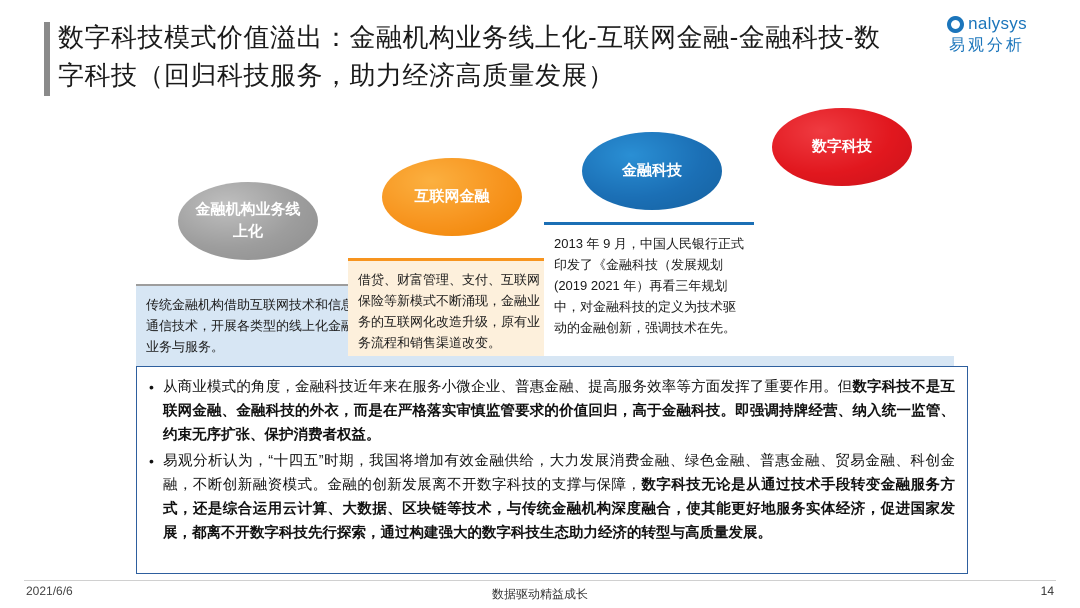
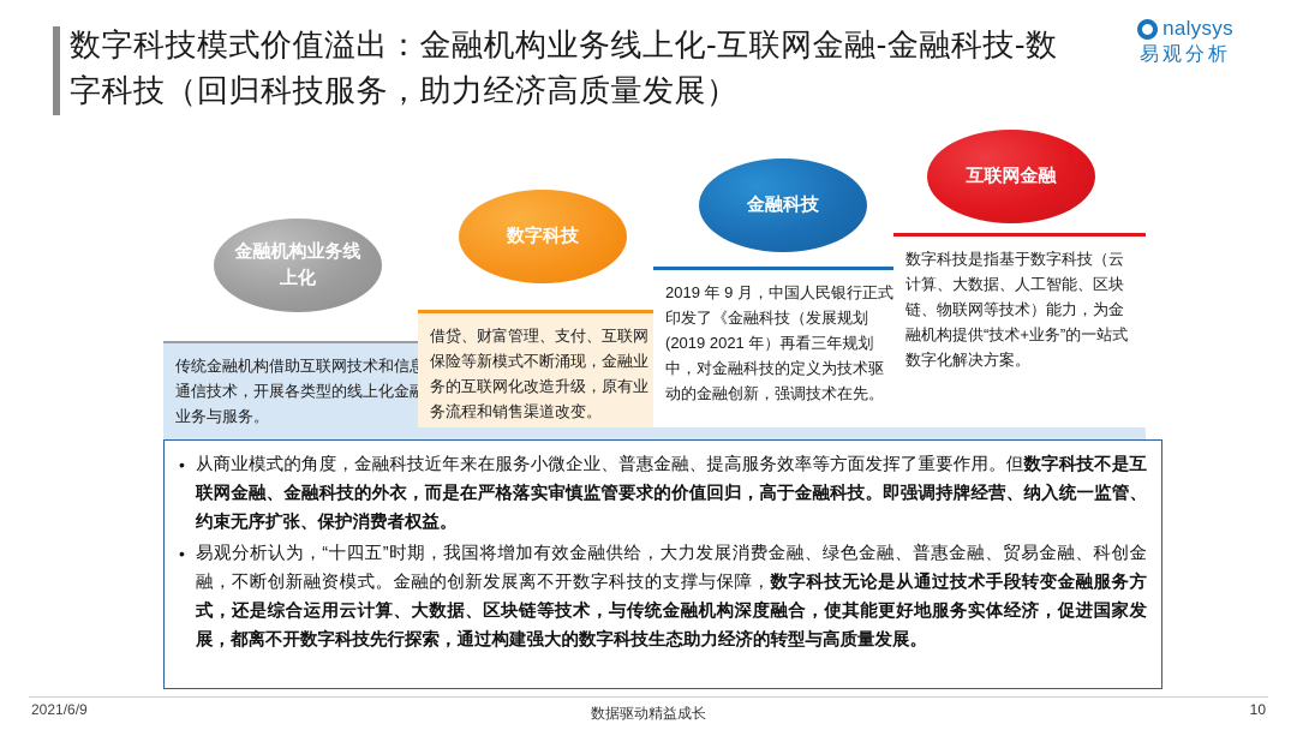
  数字科技模式价值溢出：金融机构业务线上化-互联网金融-金融科技-数字科技（回归科技服务，助力经济高质量发展）
  nalysys
  易观分析
  传统金融机构借助互联网技术和信通信技术，开展各类型的线上化金业务与服务。
  借贷、财富管理、支付、互联网保险等新模式不断涌现，金融业务的互联网化改造升级，原有业务流程和销售渠道改变。
- 2013 年 9 月，中国人民银行正式印发了《金融科技（发展规划 (2019 2021 年）再看三年规划中，对金融科技的定义为技术驱动的金融创新，强调技术在先。
+ 2019 年 9 月，中国人民银行正式印发了《金融科技（发展规划 (2019 2021 年）再看三年规划中，对金融科技的定义为技术驱动的金融创新，强调技术在先。
+ 数字科技是指基于数字科技（云计算、大数据、人工智能、区块链、物联网等技术）能力，为金融机构提供“技术+业务”的一站式数字化解决方案。
  金融机构业务线上化
- 互联网金融
+ 数字科技
  金融科技
- 数字科技
+ 互联网金融
  •
  从商业模式的角度，金融科技近年来在服务小微企业、普惠金融、提高服务效率等方面发挥了重要作用。但数字科技不是互联网金融、金融科技的外衣，而是在严格落实审慎监管要求的价值回归，高于金融科技。即强调持牌经营、纳入统一监管、约束无序扩张、保护消费者权益。
  •
  易观分析认为，“十四五”时期，我国将增加有效金融供给，大力发展消费金融、绿色金融、普惠金融、贸易金融、科创金融，不断创新融资模式。金融的创新发展离不开数字科技的支撑与保障，数字科技无论是从通过技术手段转变金融服务方式，还是综合运用云计算、大数据、区块链等技术，与传统金融机构深度融合，使其能更好地服务实体经济，促进国家发展，都离不开数字科技先行探索，通过构建强大的数字科技生态助力经济的转型与高质量发展。
- 2021/6/6
+ 2021/6/9
  数据驱动精益成长
- 14
+ 10
